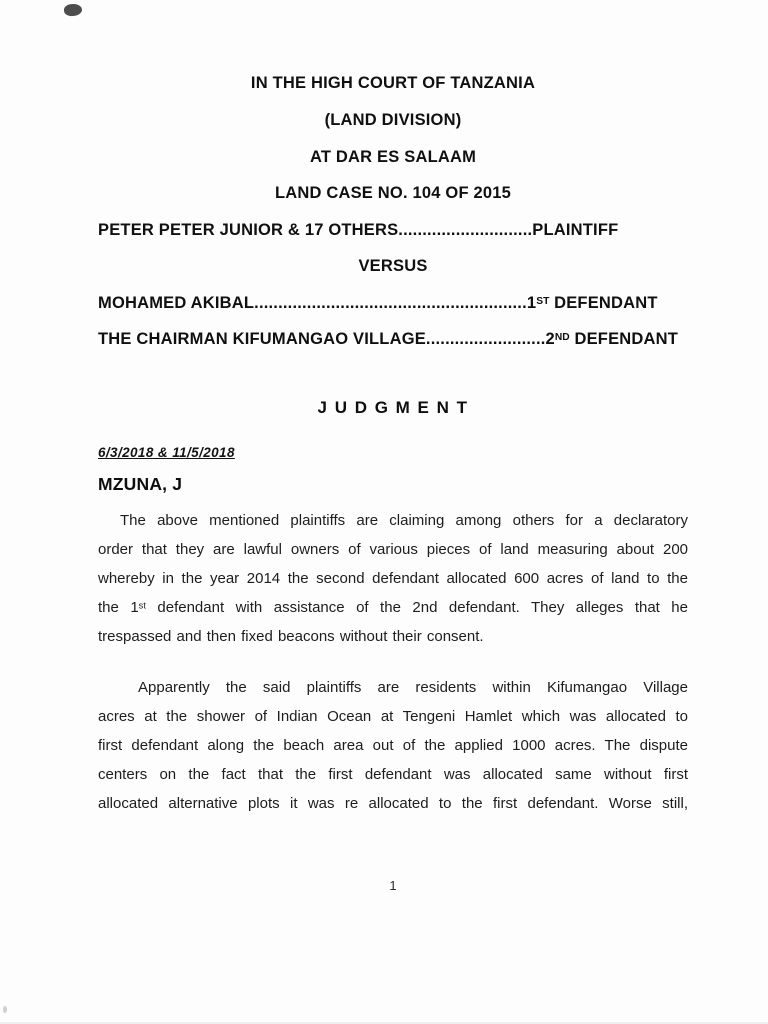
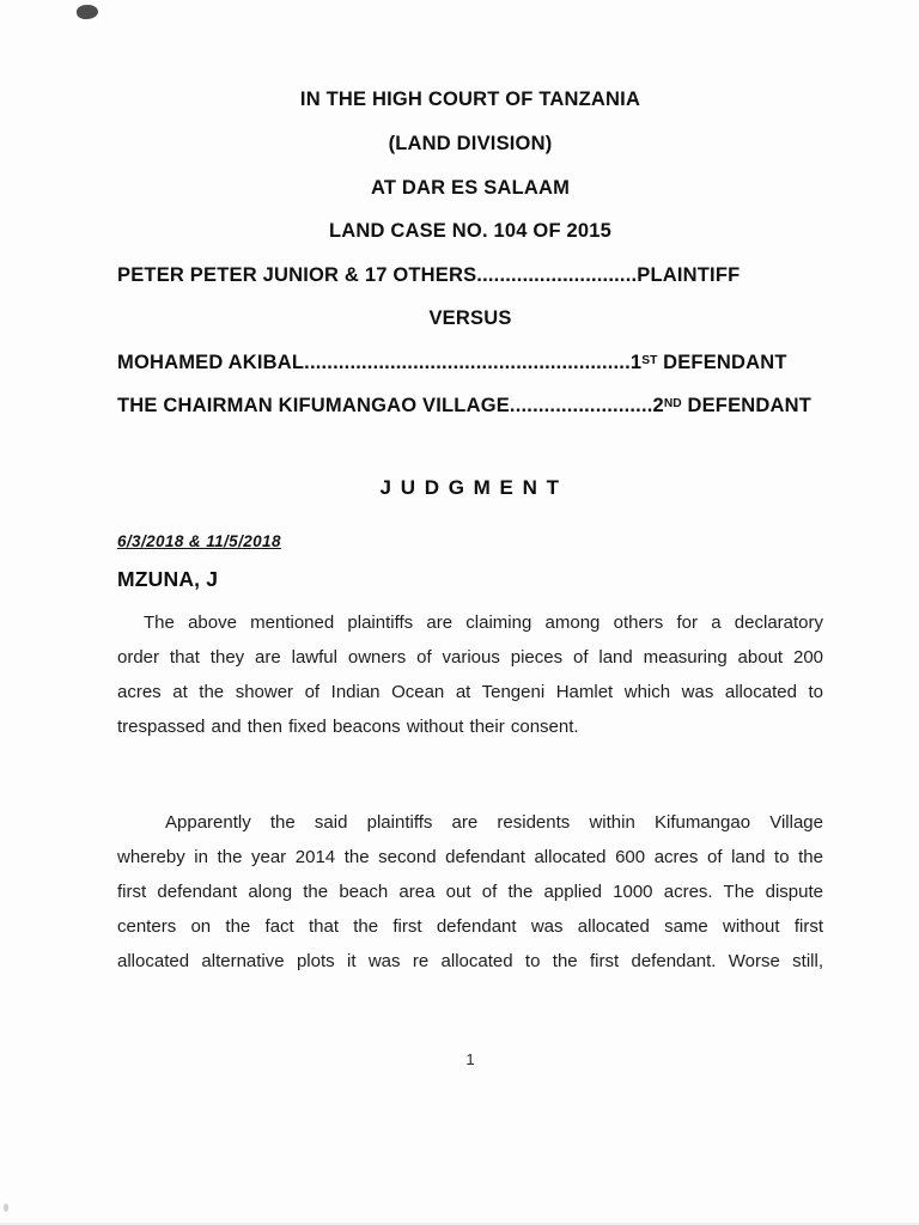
  IN THE HIGH COURT OF TANZANIA
  (LAND DIVISION)
  AT DAR ES SALAAM
  LAND CASE NO. 104 OF 2015
  PETER PETER JUNIOR & 17 OTHERS............................PLAINTIFF
  VERSUS
  MOHAMED AKIBAL.........................................................1ST DEFENDANT
  THE CHAIRMAN KIFUMANGAO VILLAGE.........................2ND DEFENDANT
  J U D G M E N T
  6/3/2018 & 11/5/2018
  MZUNA, J
  The above mentioned plaintiffs are claiming among others for a declaratory
  order that they are lawful owners of various pieces of land measuring about 200
- whereby in the year 2014 the second defendant allocated 600 acres of land to the
+ acres at the shower of Indian Ocean at Tengeni Hamlet which was allocated to
- the 1st defendant with assistance of the 2nd defendant. They alleges that he
  trespassed and then fixed beacons without their consent.
  Apparently the said plaintiffs are residents within Kifumangao Village
- acres at the shower of Indian Ocean at Tengeni Hamlet which was allocated to
+ whereby in the year 2014 the second defendant allocated 600 acres of land to the
  first defendant along the beach area out of the applied 1000 acres. The dispute
  centers on the fact that the first defendant was allocated same without first
  allocated alternative plots it was re allocated to the first defendant. Worse still,
  1
